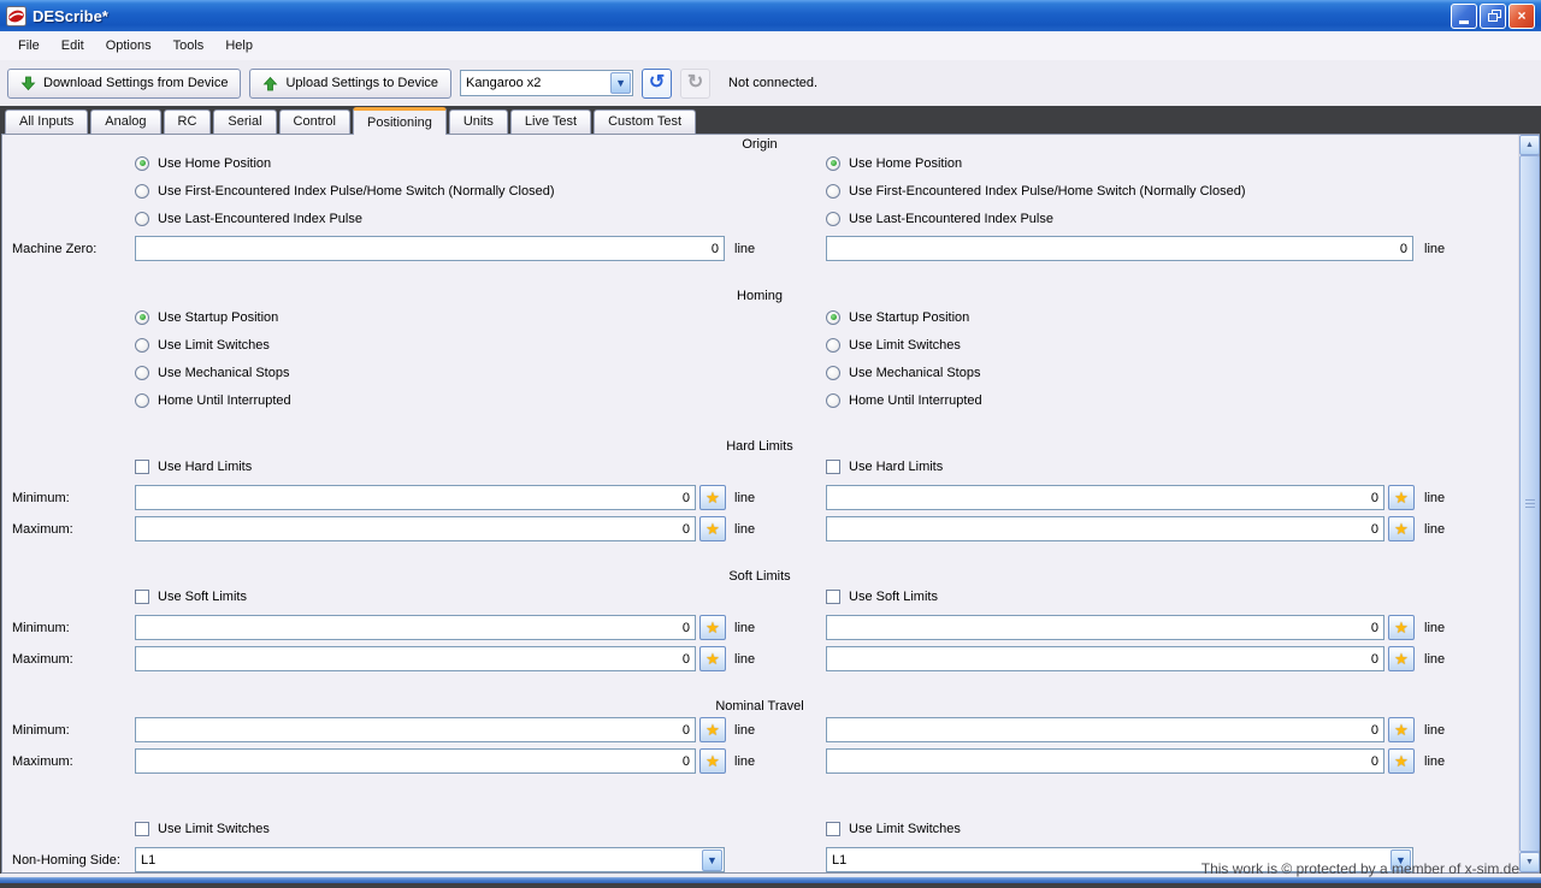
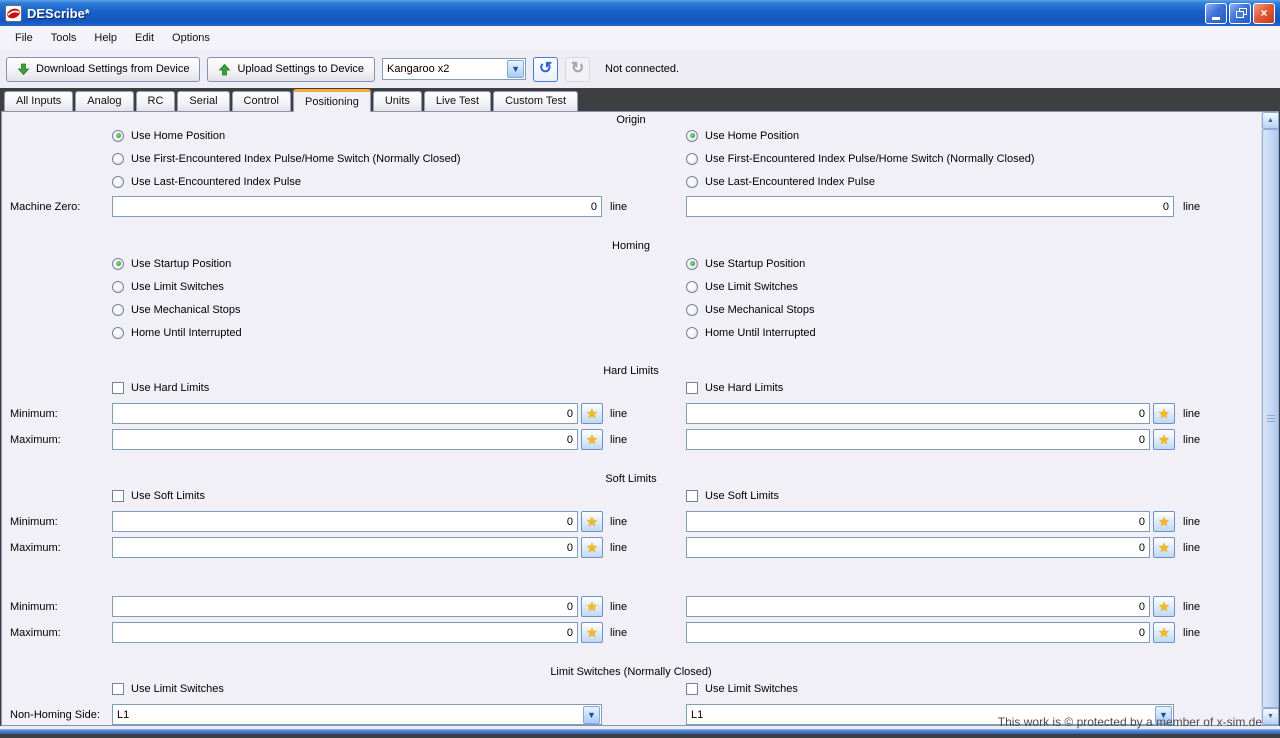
  DEScribe*
  ×
  File
- Edit
+ Tools
- Options
+ Help
- Tools
+ Edit
- Help
+ Options
  Download Settings from Device
  Upload Settings to Device
  Kangaroo x2
  ▼
  ↺
  ↻
  Not connected.
  All Inputs
  Analog
  RC
  Serial
  Control
  Positioning
  Units
  Live Test
  Custom Test
  Origin
  Use Home Position
  Use First-Encountered Index Pulse/Home Switch (Normally Closed)
  Use Last-Encountered Index Pulse
  Use Home Position
  Use First-Encountered Index Pulse/Home Switch (Normally Closed)
  Use Last-Encountered Index Pulse
  Machine Zero:
  0
  line
  0
  line
  Homing
  Use Startup Position
  Use Limit Switches
  Use Mechanical Stops
  Home Until Interrupted
  Use Startup Position
  Use Limit Switches
  Use Mechanical Stops
  Home Until Interrupted
  Hard Limits
  Use Hard Limits
  Use Hard Limits
  Minimum:
  0
  ★
  line
  0
  ★
  line
  Maximum:
  0
  ★
  line
  0
  ★
  line
  Soft Limits
  Use Soft Limits
  Use Soft Limits
  Minimum:
  0
  ★
  line
  0
  ★
  line
  Maximum:
  0
  ★
  line
  0
  ★
  line
- Nominal Travel
  Minimum:
  0
  ★
  line
  0
  ★
  line
  Maximum:
  0
  ★
  line
  0
  ★
  line
+ Limit Switches (Normally Closed)
  Use Limit Switches
  Use Limit Switches
  Non-Homing Side:
  L1
  ▼
  L1
  ▼
  This work is © protected by a member of x-sim.de
